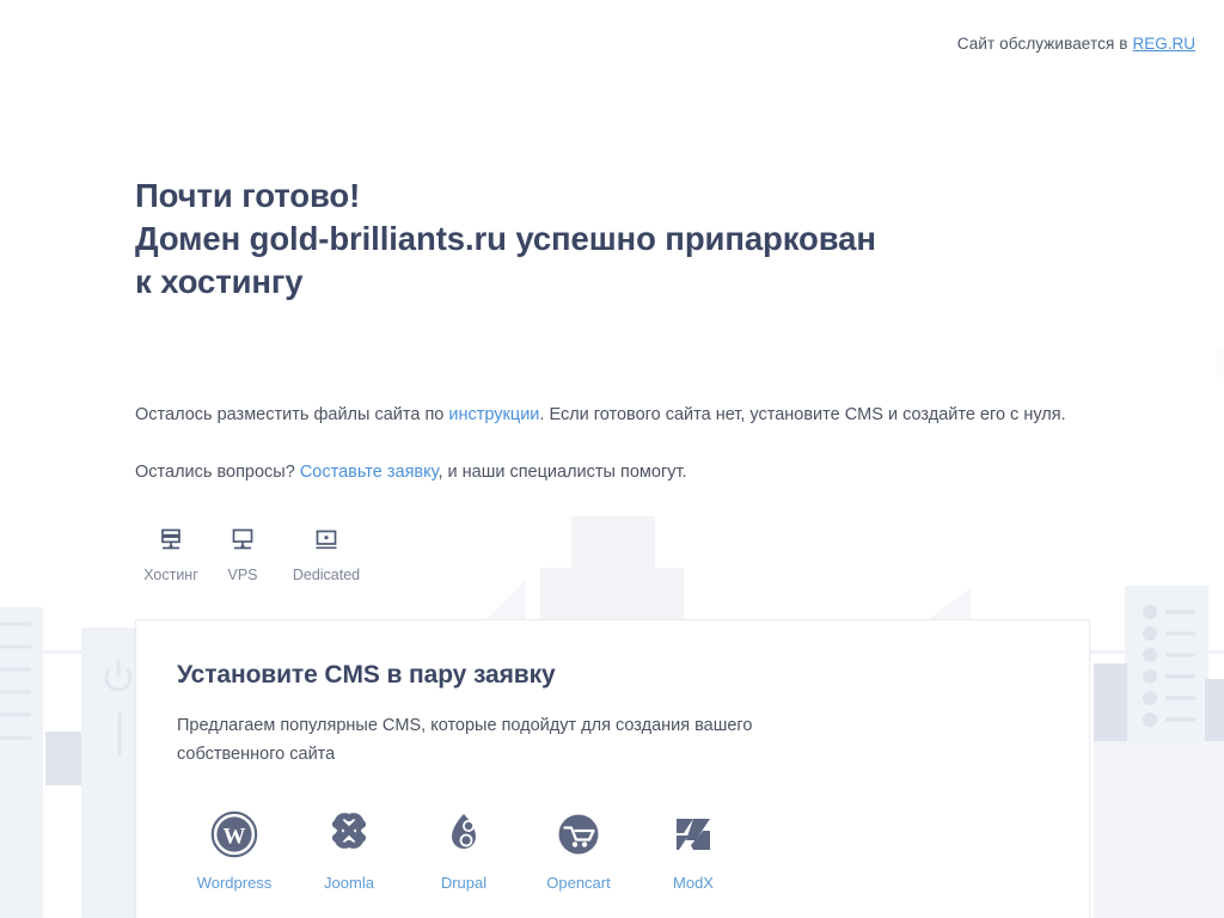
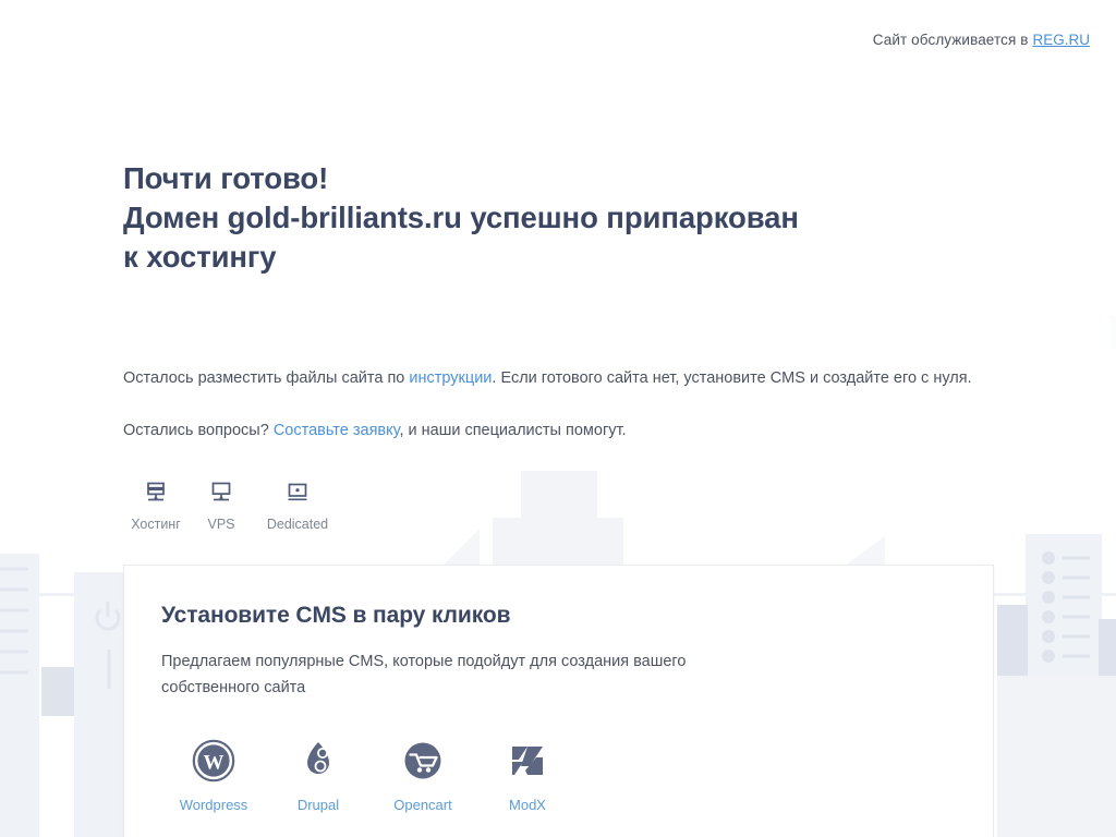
  Сайт обслуживается в
  REG.RU
  Почти готово!
  Домен gold-brilliants.ru успешно припаркован
  к хостингу
  Осталось разместить файлы сайта по инструкции. Если готового сайта нет, установите CMS и создайте его с нуля.
  Остались вопросы? Составьте заявку, и наши специалисты помогут.
  Хостинг
  VPS
  Dedicated
- Установите CMS в пару заявку
+ Установите CMS в пару кликов
  Предлагаем популярные CMS, которые подойдут для создания вашего собственного сайта
  W
  Wordpress
- Joomla
  Drupal
  Opencart
  ModX
